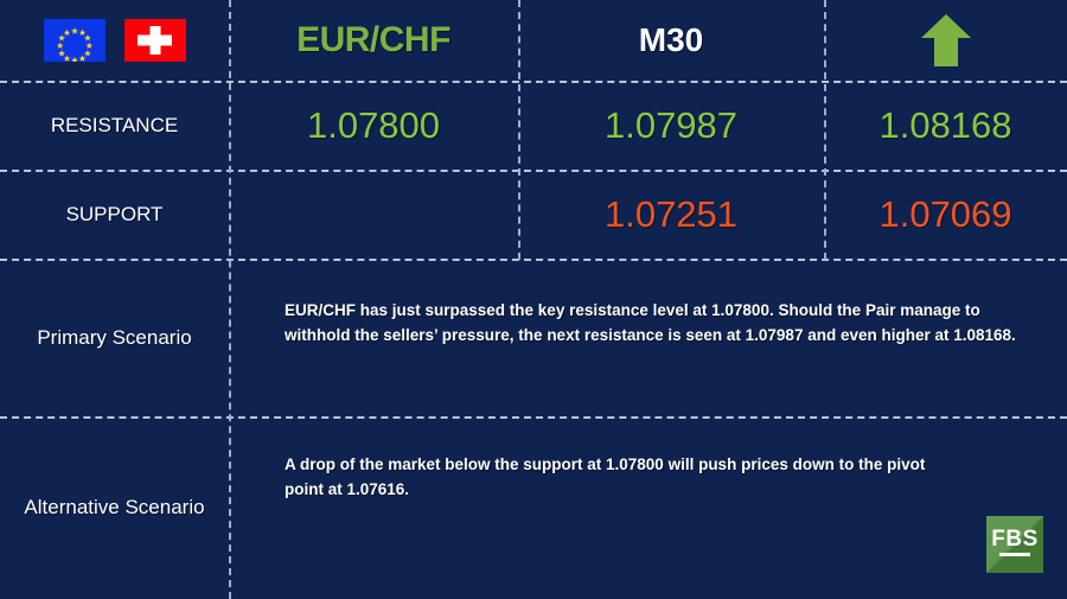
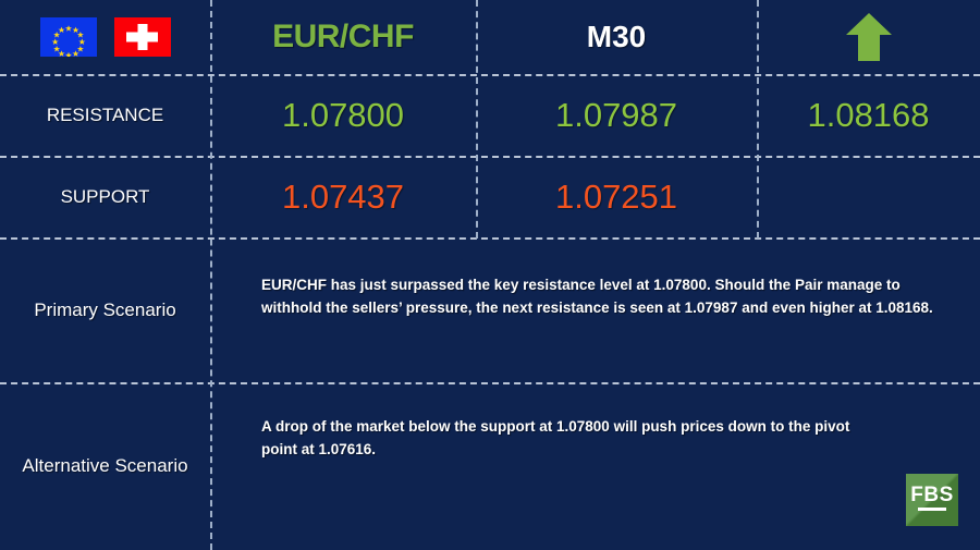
  EUR/CHF
  M30
  RESISTANCE
  1.07800
  1.07987
  1.08168
  SUPPORT
+ 1.07437
  1.07251
- 1.07069
  Primary Scenario
  EUR/CHF has just surpassed the key resistance level at 1.07800. Should the Pair manage to withhold the sellers’ pressure, the next resistance is seen at 1.07987 and even higher at 1.08168.
  Alternative Scenario
  A drop of the market below the support at 1.07800 will push prices down to the pivot point at 1.07616.
  FBS
